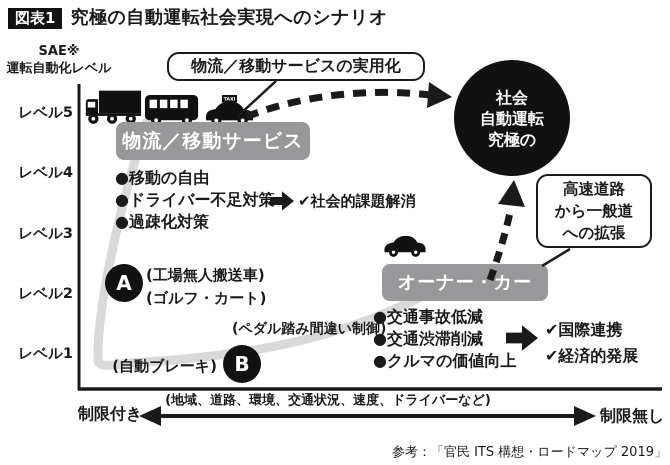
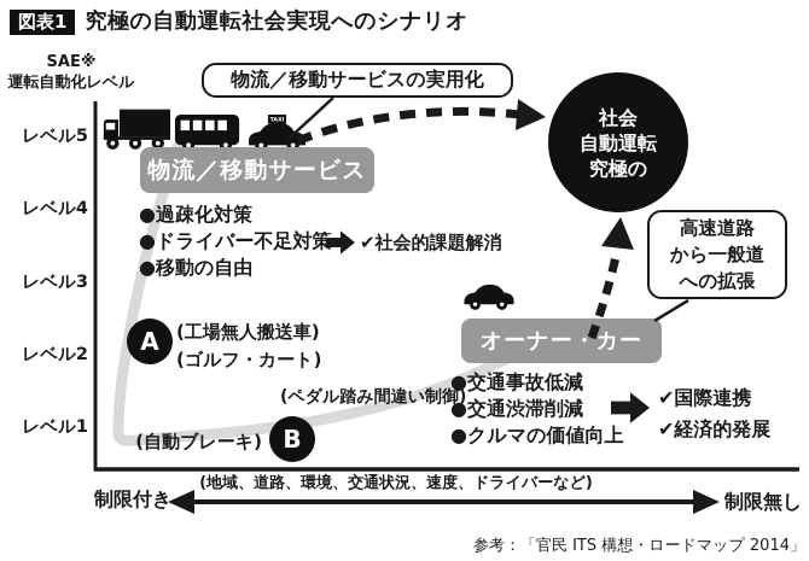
  図表1
  究極の自動運転社会実現へのシナリオ
  SAE※
  運転自動化レベル
  レベル5
  レベル4
  レベル3
  レベル2
  レベル1
  物流／移動サービスの実用化
  社会
  自動運転
  究極の
  物流／移動サービス
- ●移動の自由
+ ●過疎化対策
  ●ドライバー不足対策
- ●過疎化対策
+ ●移動の自由
  ✔社会的課題解消
  A
  (工場無人搬送車)
  (ゴルフ・カート)
  (ペダル踏み間違い制御)
  (自動ブレーキ)
  B
  オーナー・カー
  ●交通事故低減
  ●交通渋滞削減
  ●クルマの価値向上
  ✔国際連携
  ✔経済的発展
  高速道路
  から一般道
  への拡張
  制限付き
  (地域、道路、環境、交通状況、速度、ドライバーなど)
  制限無し
- 参考：「官民 ITS 構想・ロードマップ 2019」
+ 参考：「官民 ITS 構想・ロードマップ 2014」
